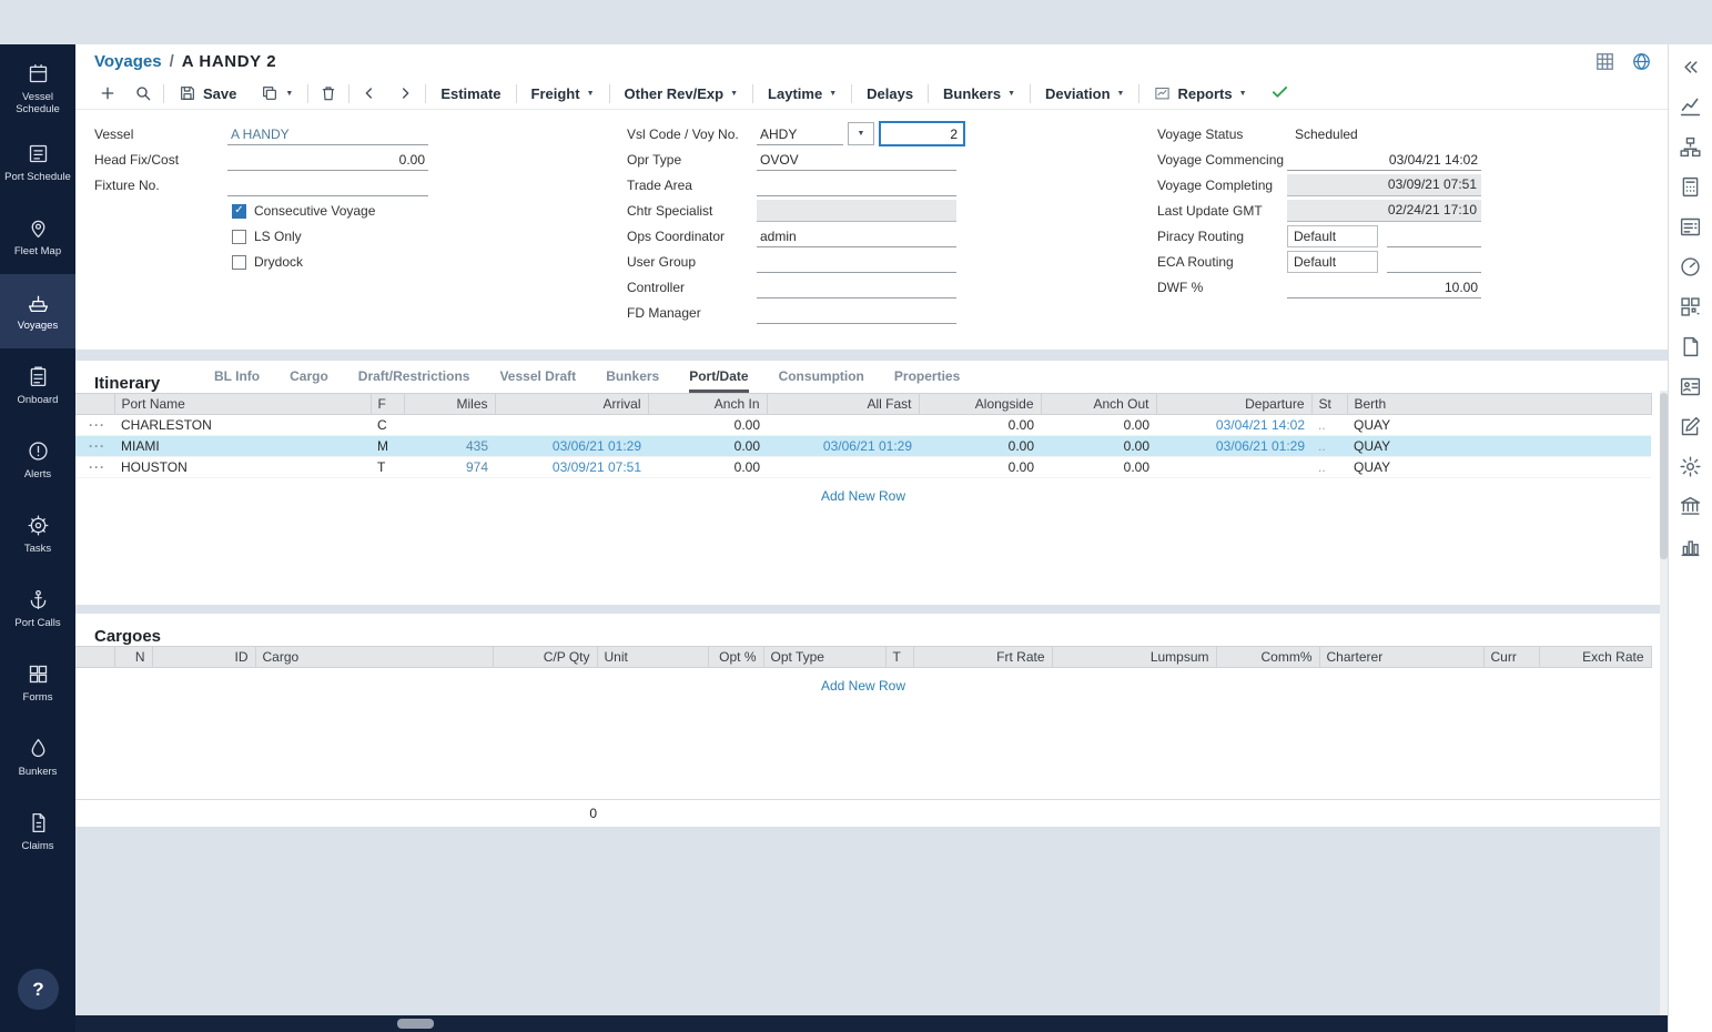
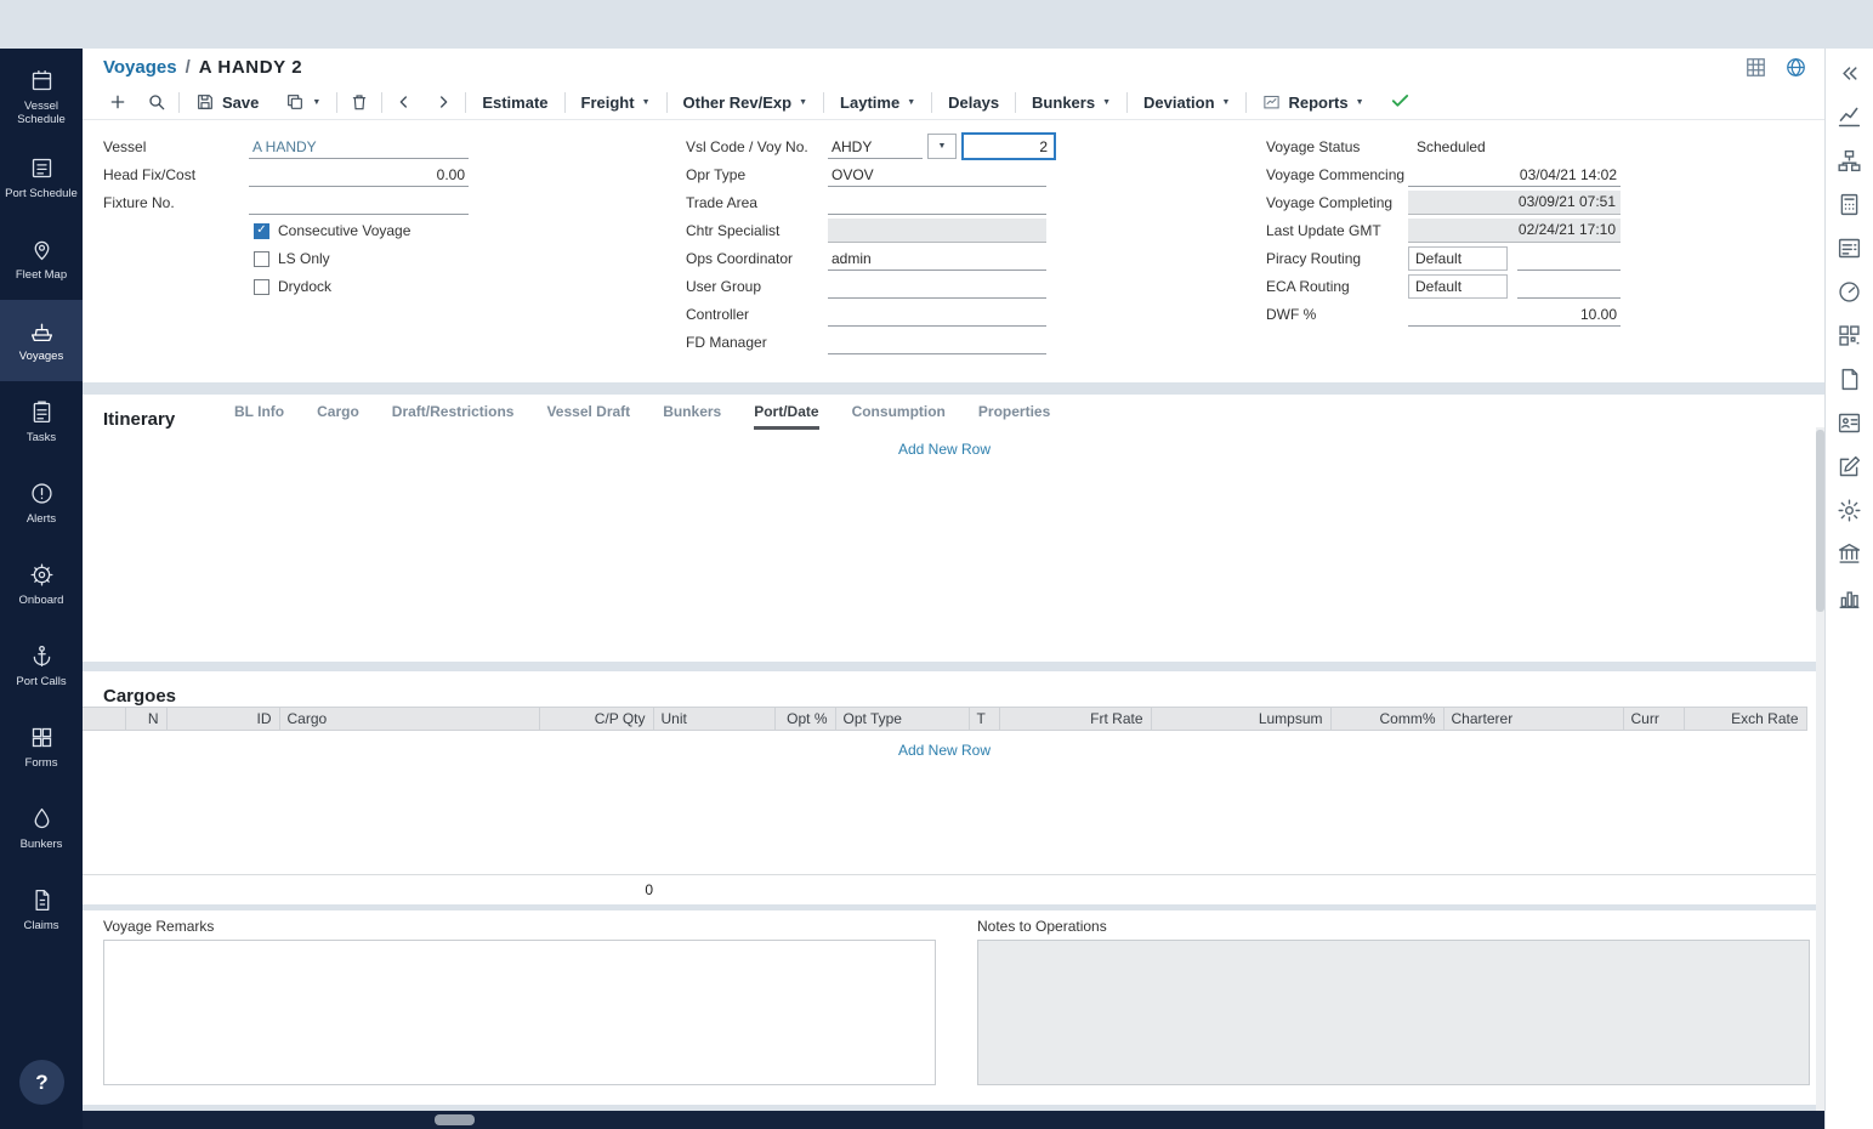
  Vessel Schedule
  Port Schedule
  Fleet Map
  Voyages
- Onboard
+ Tasks
  Alerts
- Tasks
+ Onboard
  Port Calls
  Forms
  Bunkers
  Claims
  ?
  Voyages
  /
  A HANDY 2
  Save
  Estimate
  Freight
  Other Rev/Exp
  Laytime
  Delays
  Bunkers
  Deviation
  Reports
  Vessel
  A HANDY
  Head Fix/Cost
  0.00
  Fixture No.
  Consecutive Voyage
  LS Only
  Drydock
  Vsl Code / Voy No.
  AHDY
  2
  Opr Type
  OVOV
  Trade Area
  Chtr Specialist
  Ops Coordinator
  admin
  User Group
  Controller
  FD Manager
  Voyage Status
  Scheduled
  Voyage Commencing
  03/04/21 14:02
  Voyage Completing
  03/09/21 07:51
  Last Update GMT
  02/24/21 17:10
  Piracy Routing
  Default
  ECA Routing
  Default
  DWF %
  10.00
  Itinerary
  BL Info
  Cargo
  Draft/Restrictions
  Vessel Draft
  Bunkers
  Port/Date
  Consumption
  Properties
- 	Port Name	F	Miles	Arrival	Anch In	All Fast	Alongside	Anch Out	Departure	St	Berth
- ···	CHARLESTON	C			0.00		0.00	0.00	03/04/21 14:02	..	QUAY
- ···	MIAMI	M	435	03/06/21 01:29	0.00	03/06/21 01:29	0.00	0.00	03/06/21 01:29	..	QUAY
- ···	HOUSTON	T	974	03/09/21 07:51	0.00		0.00	0.00		..	QUAY
  Add New Row
  Cargoes
  	N	ID	Cargo	C/P Qty	Unit	Opt %	Opt Type	T	Frt Rate	Lumpsum	Comm%	Charterer	Curr	Exch Rate
  Add New Row
  0
+ Voyage Remarks
+ Notes to Operations
